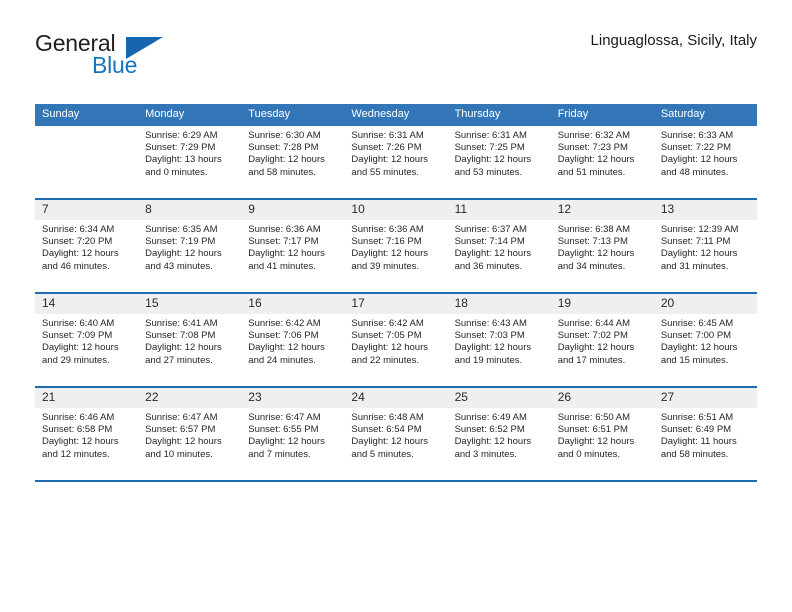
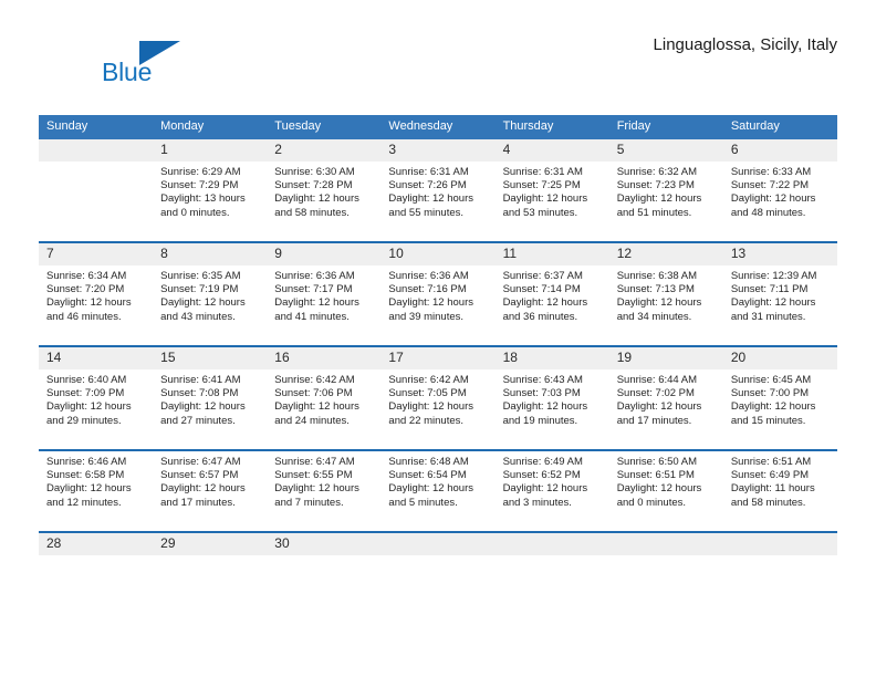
- General
  Blue
  Linguaglossa, Sicily, Italy
  Sunday	Monday	Tuesday	Wednesday	Thursday	Friday	Saturday
+ 	1	2	3	4	5	6
  	Sunrise: 6:29 AMSunset: 7:29 PMDaylight: 13 hoursand 0 minutes.	Sunrise: 6:30 AMSunset: 7:28 PMDaylight: 12 hoursand 58 minutes.	Sunrise: 6:31 AMSunset: 7:26 PMDaylight: 12 hoursand 55 minutes.	Sunrise: 6:31 AMSunset: 7:25 PMDaylight: 12 hoursand 53 minutes.	Sunrise: 6:32 AMSunset: 7:23 PMDaylight: 12 hoursand 51 minutes.	Sunrise: 6:33 AMSunset: 7:22 PMDaylight: 12 hoursand 48 minutes.
  7	8	9	10	11	12	13
  Sunrise: 6:34 AMSunset: 7:20 PMDaylight: 12 hoursand 46 minutes.	Sunrise: 6:35 AMSunset: 7:19 PMDaylight: 12 hoursand 43 minutes.	Sunrise: 6:36 AMSunset: 7:17 PMDaylight: 12 hoursand 41 minutes.	Sunrise: 6:36 AMSunset: 7:16 PMDaylight: 12 hoursand 39 minutes.	Sunrise: 6:37 AMSunset: 7:14 PMDaylight: 12 hoursand 36 minutes.	Sunrise: 6:38 AMSunset: 7:13 PMDaylight: 12 hoursand 34 minutes.	Sunrise: 12:39 AMSunset: 7:11 PMDaylight: 12 hoursand 31 minutes.
  14	15	16	17	18	19	20
  Sunrise: 6:40 AMSunset: 7:09 PMDaylight: 12 hoursand 29 minutes.	Sunrise: 6:41 AMSunset: 7:08 PMDaylight: 12 hoursand 27 minutes.	Sunrise: 6:42 AMSunset: 7:06 PMDaylight: 12 hoursand 24 minutes.	Sunrise: 6:42 AMSunset: 7:05 PMDaylight: 12 hoursand 22 minutes.	Sunrise: 6:43 AMSunset: 7:03 PMDaylight: 12 hoursand 19 minutes.	Sunrise: 6:44 AMSunset: 7:02 PMDaylight: 12 hoursand 17 minutes.	Sunrise: 6:45 AMSunset: 7:00 PMDaylight: 12 hoursand 15 minutes.
- 21	22	23	24	25	26	27
- Sunrise: 6:46 AMSunset: 6:58 PMDaylight: 12 hoursand 12 minutes.	Sunrise: 6:47 AMSunset: 6:57 PMDaylight: 12 hoursand 10 minutes.	Sunrise: 6:47 AMSunset: 6:55 PMDaylight: 12 hoursand 7 minutes.	Sunrise: 6:48 AMSunset: 6:54 PMDaylight: 12 hoursand 5 minutes.	Sunrise: 6:49 AMSunset: 6:52 PMDaylight: 12 hoursand 3 minutes.	Sunrise: 6:50 AMSunset: 6:51 PMDaylight: 12 hoursand 0 minutes.	Sunrise: 6:51 AMSunset: 6:49 PMDaylight: 11 hoursand 58 minutes.
+ Sunrise: 6:46 AMSunset: 6:58 PMDaylight: 12 hoursand 12 minutes.	Sunrise: 6:47 AMSunset: 6:57 PMDaylight: 12 hoursand 17 minutes.	Sunrise: 6:47 AMSunset: 6:55 PMDaylight: 12 hoursand 7 minutes.	Sunrise: 6:48 AMSunset: 6:54 PMDaylight: 12 hoursand 5 minutes.	Sunrise: 6:49 AMSunset: 6:52 PMDaylight: 12 hoursand 3 minutes.	Sunrise: 6:50 AMSunset: 6:51 PMDaylight: 12 hoursand 0 minutes.	Sunrise: 6:51 AMSunset: 6:49 PMDaylight: 11 hoursand 58 minutes.
+ 28	29	30
